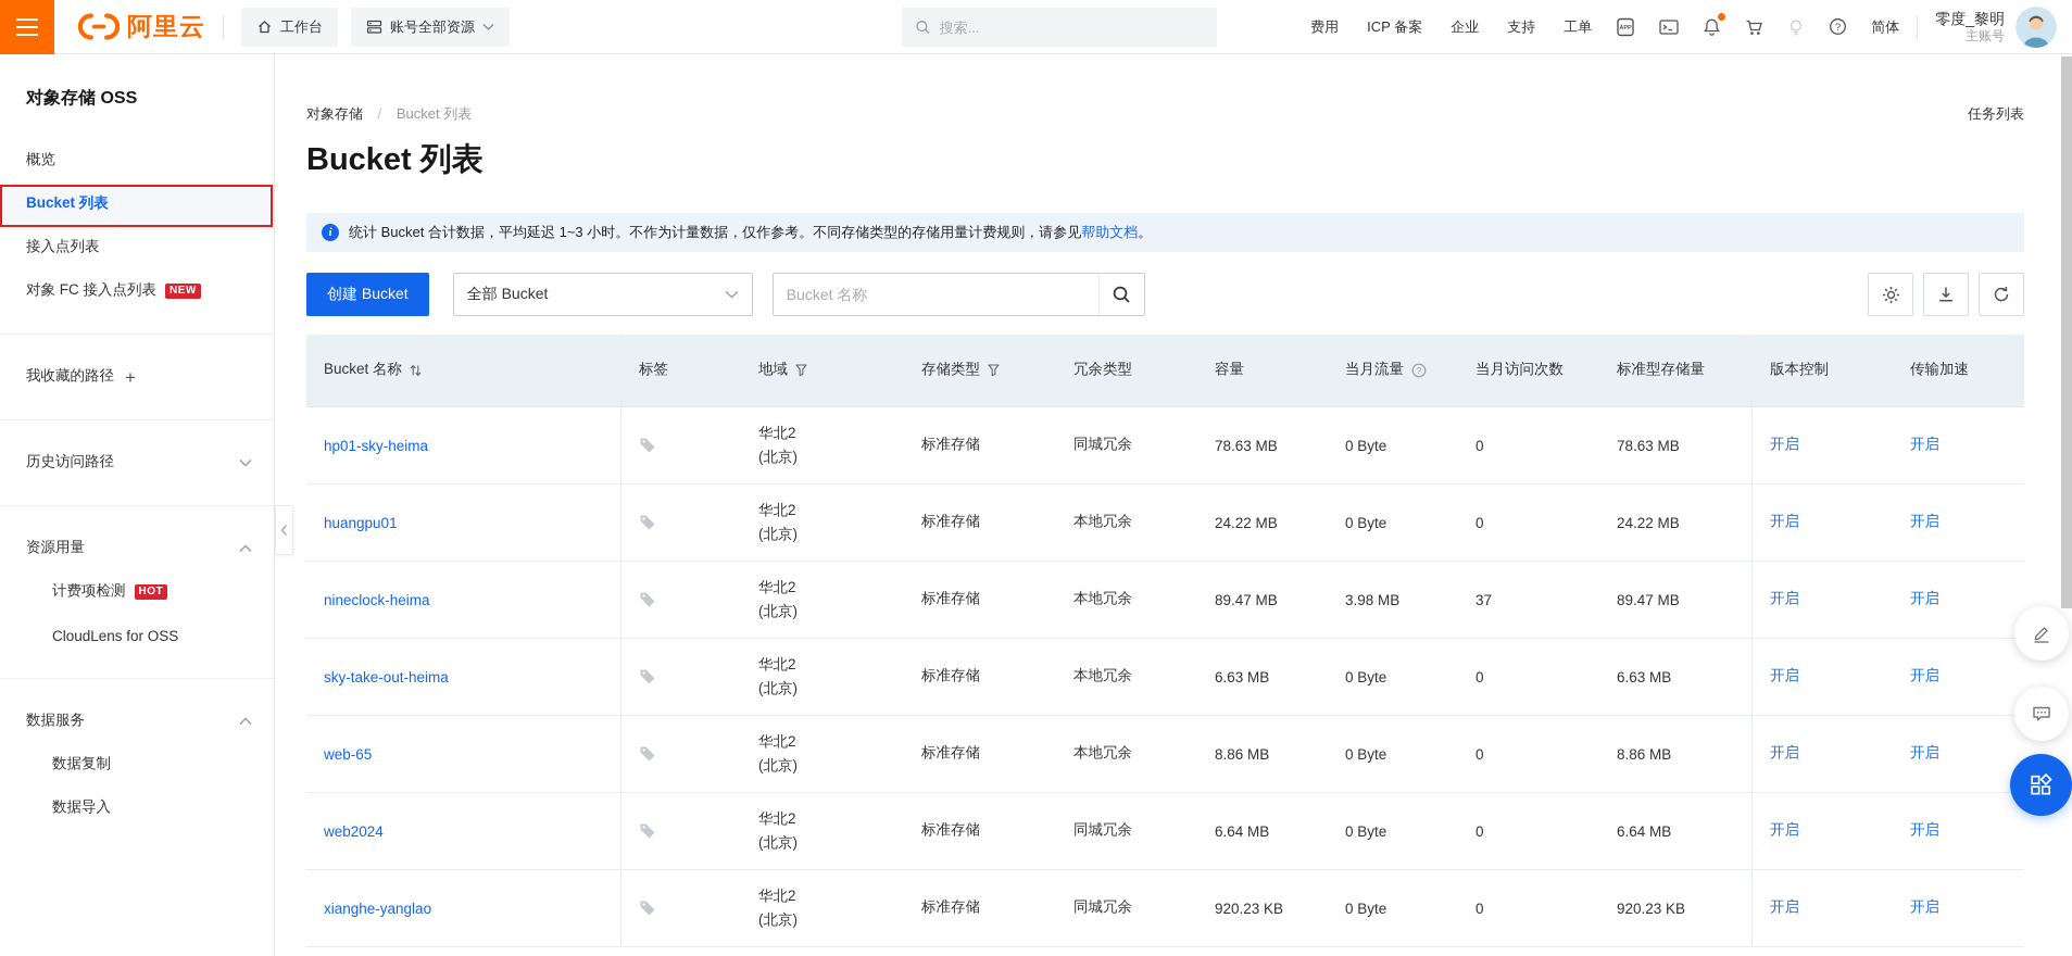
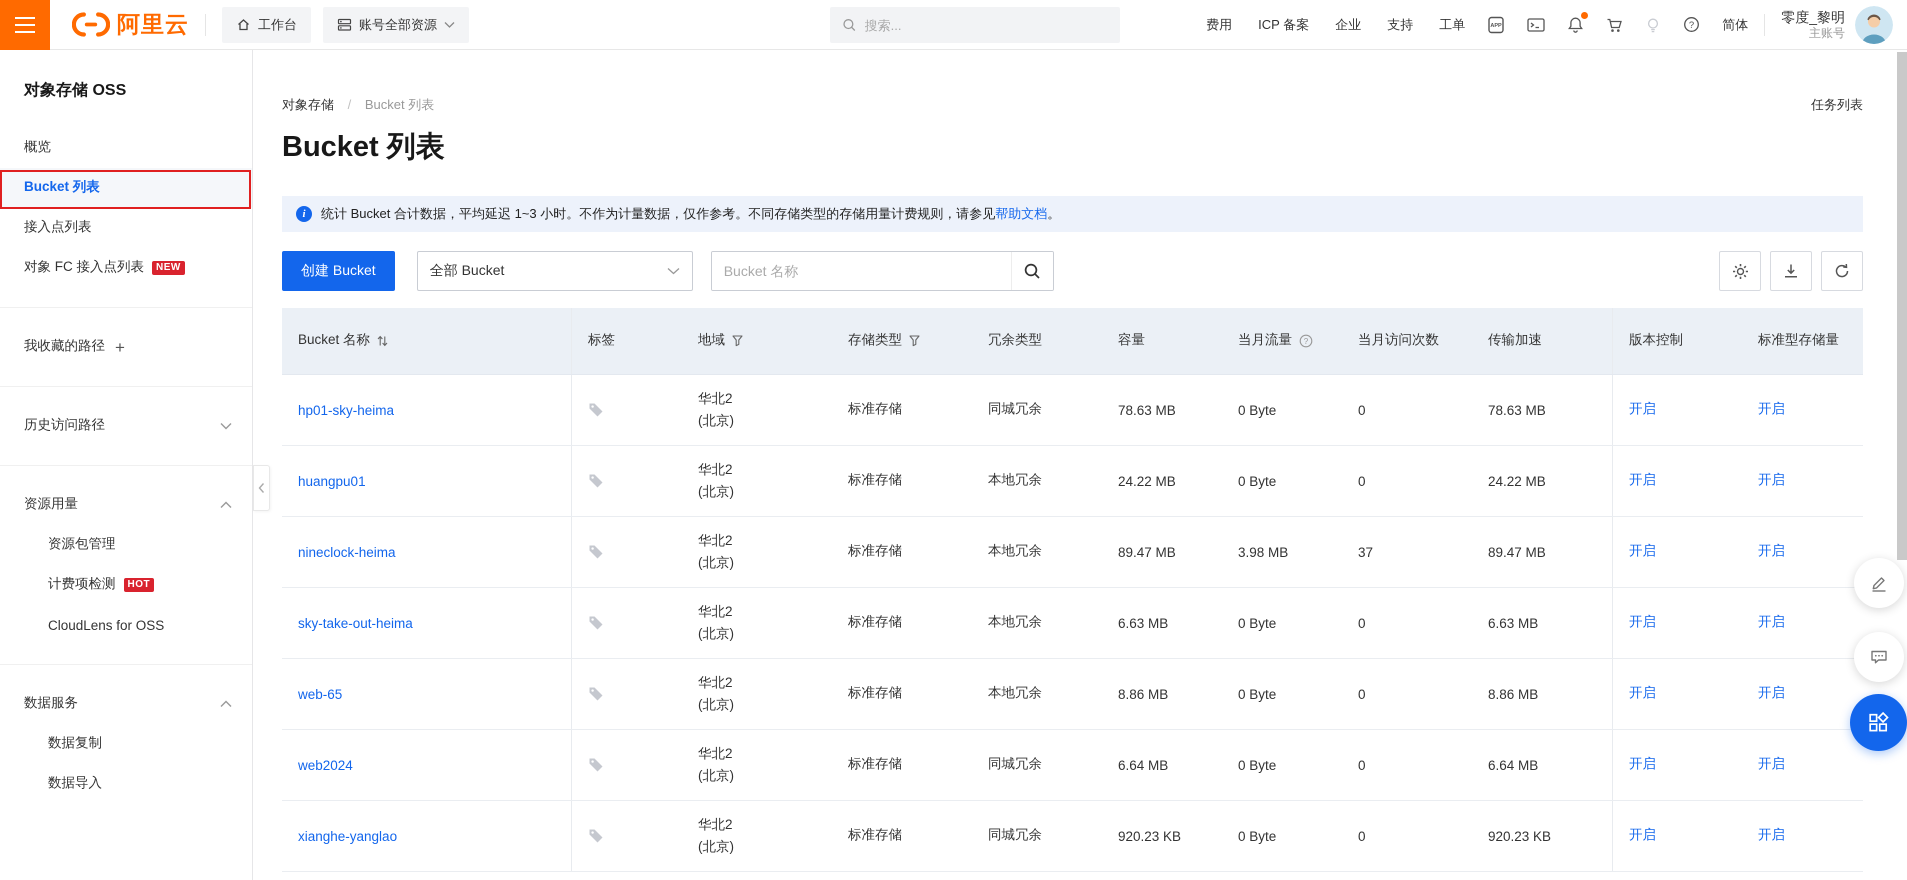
  阿里云
  工作台
  账号全部资源
  搜索...
  费用
  ICP 备案
  企业
  支持
  工单
  ?
  简体
  零度_黎明
  主账号
  对象存储 OSS
  概览
  Bucket 列表
  接入点列表
  对象 FC 接入点列表
  NEW
  我收藏的路径
  +
  历史访问路径
  资源用量
+ 资源包管理
  计费项检测
  HOT
  CloudLens for OSS
  数据服务
  数据复制
  数据导入
  对象存储 / Bucket 列表
  任务列表
  Bucket 列表
  i
  统计 Bucket 合计数据，平均延迟 1~3 小时。不作为计量数据，仅作参考。不同存储类型的存储用量计费规则，请参见
  帮助文档
  。
  创建 Bucket
  全部 Bucket
  Bucket 名称
  Bucket 名称
  标签
  地域
  存储类型
  冗余类型
  容量
  当月流量
  ?
  当月访问次数
- 标准型存储量
+ 传输加速
  版本控制
- 传输加速
+ 标准型存储量
  hp01-sky-heima
  华北2
  (北京)
  标准存储
  同城冗余
  78.63 MB
  0 Byte
  0
  78.63 MB
  开启
  开启
  huangpu01
  华北2
  (北京)
  标准存储
  本地冗余
  24.22 MB
  0 Byte
  0
  24.22 MB
  开启
  开启
  nineclock-heima
  华北2
  (北京)
  标准存储
  本地冗余
  89.47 MB
  3.98 MB
  37
  89.47 MB
  开启
  开启
  sky-take-out-heima
  华北2
  (北京)
  标准存储
  本地冗余
  6.63 MB
  0 Byte
  0
  6.63 MB
  开启
  开启
  web-65
  华北2
  (北京)
  标准存储
  本地冗余
  8.86 MB
  0 Byte
  0
  8.86 MB
  开启
  开启
  web2024
  华北2
  (北京)
  标准存储
  同城冗余
  6.64 MB
  0 Byte
  0
  6.64 MB
  开启
  开启
  xianghe-yanglao
  华北2
  (北京)
  标准存储
  同城冗余
  920.23 KB
  0 Byte
  0
  920.23 KB
  开启
  开启
